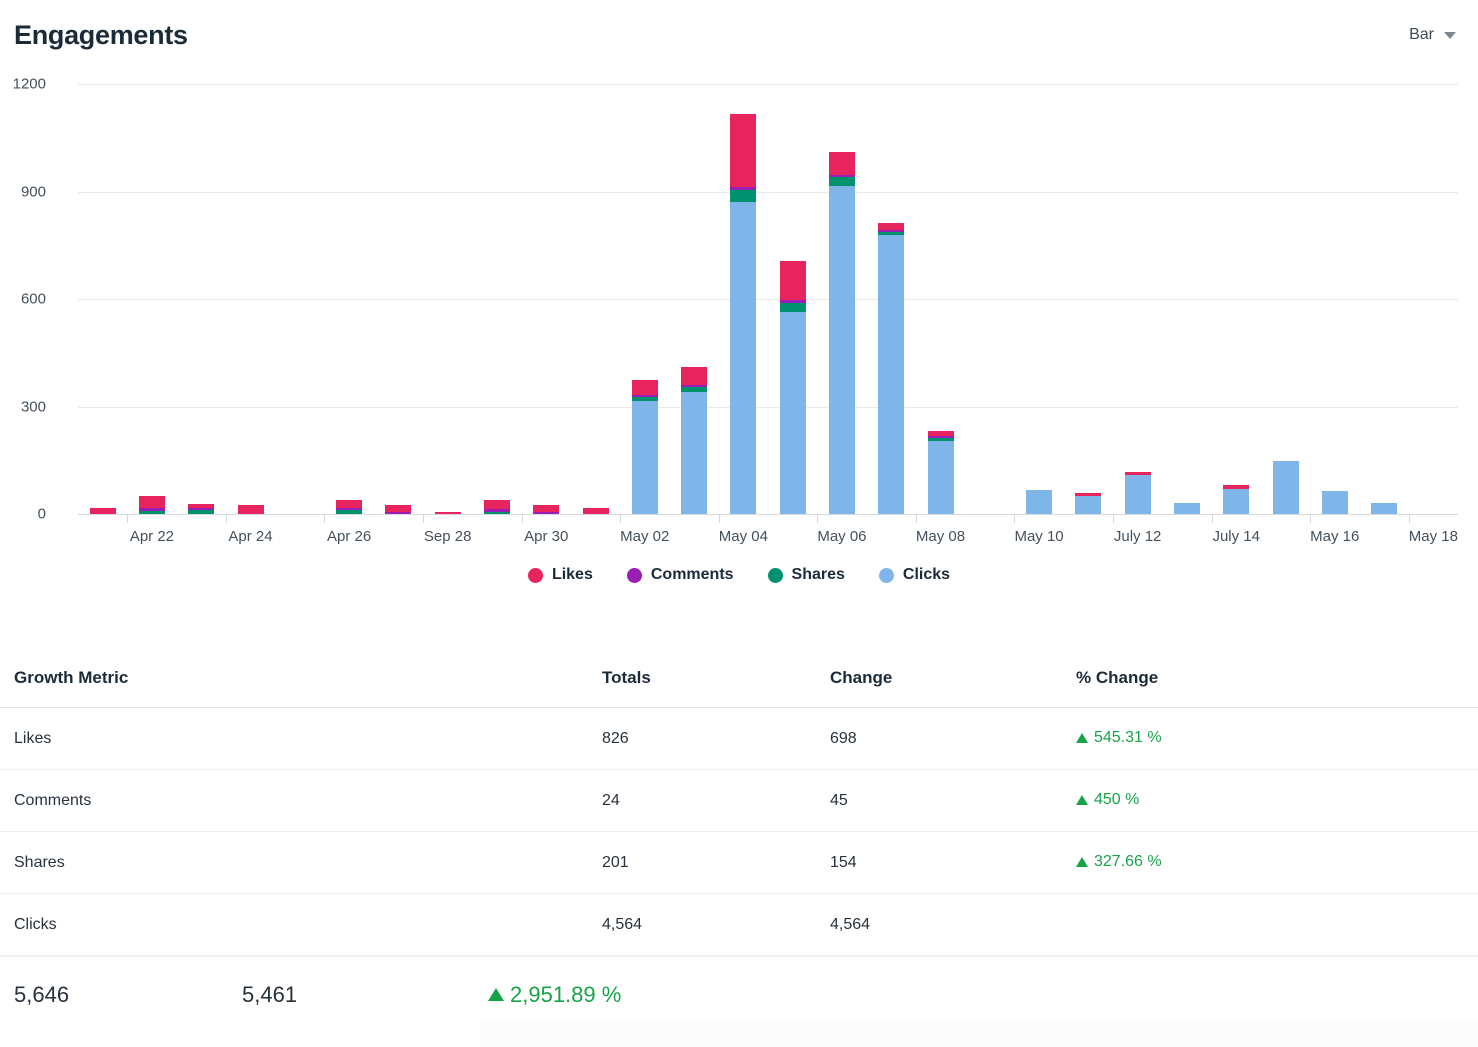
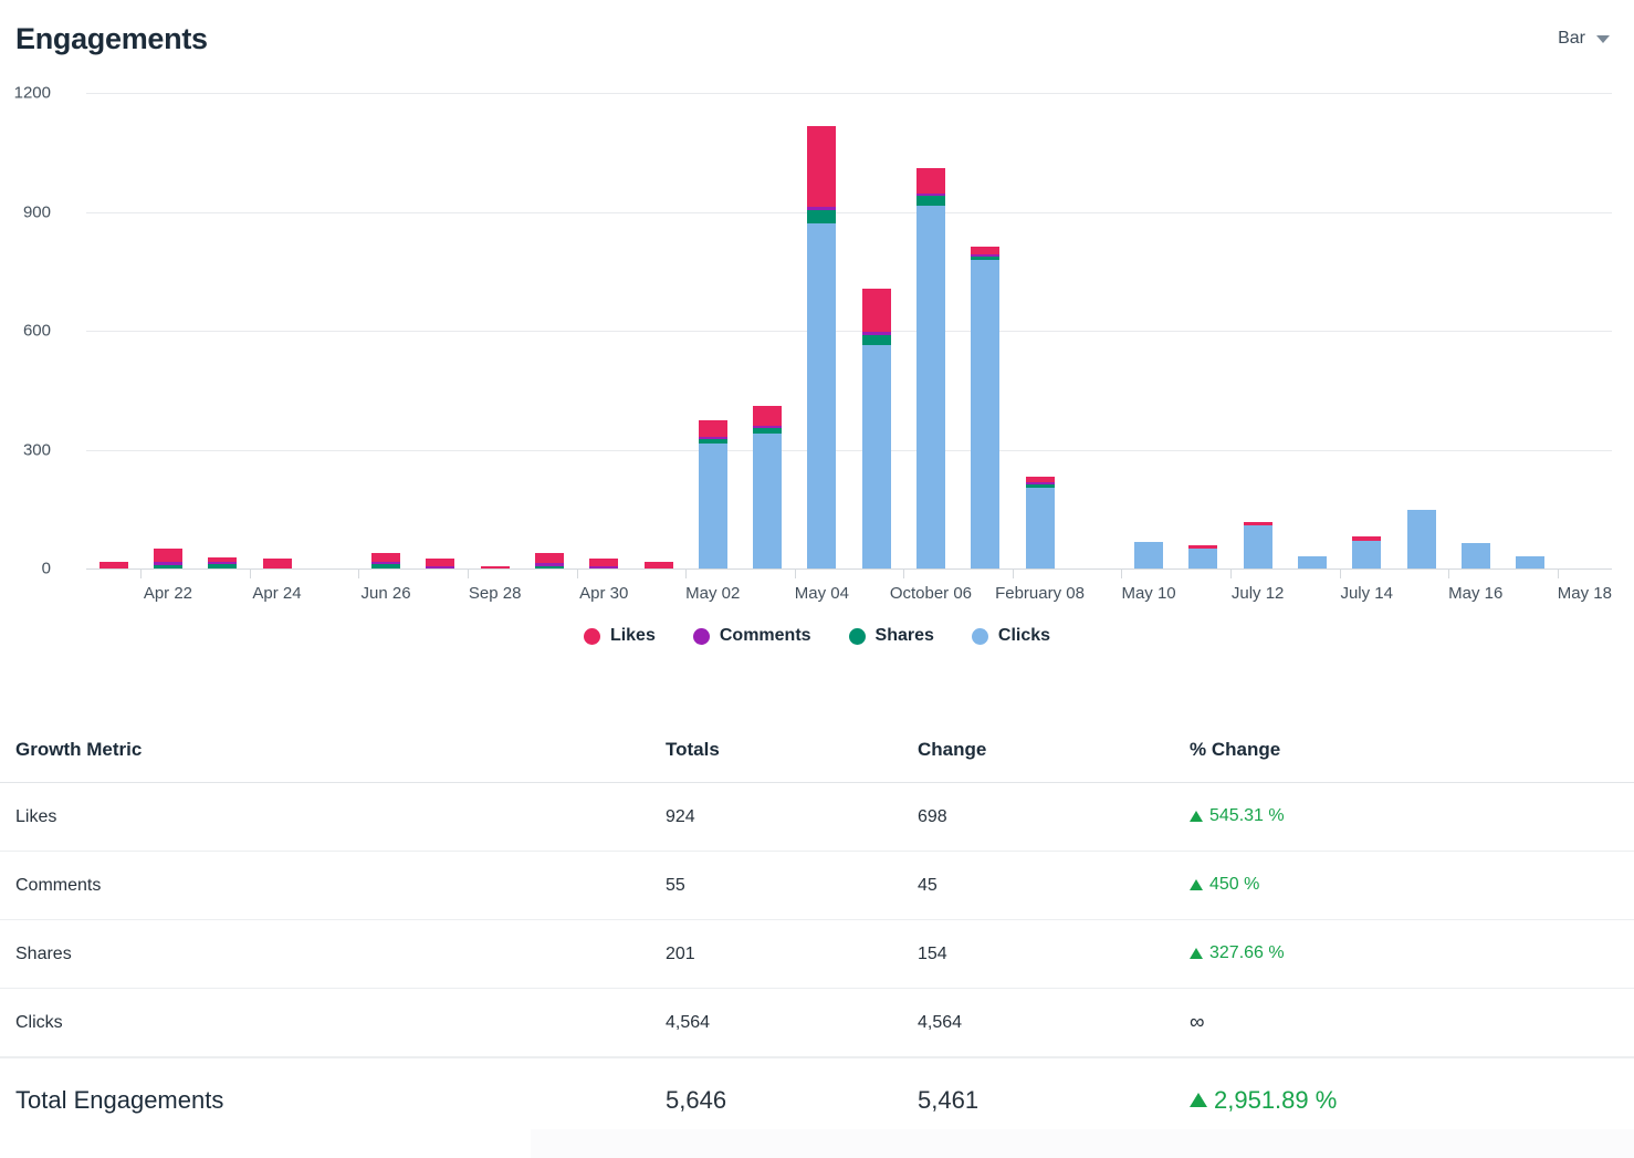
  Engagements
  Bar
  0
  300
  600
  900
  1200
  Apr 22
  Apr 24
- Apr 26
+ Jun 26
  Sep 28
  Apr 30
  May 02
  May 04
- May 06
+ October 06
- May 08
+ February 08
  May 10
  July 12
  July 14
  May 16
  May 18
  Likes
  Comments
  Shares
  Clicks
  Growth Metric
  Totals
  Change
  % Change
  Likes
- 826
+ 924
  698
  545.31 %
  Comments
- 24
+ 55
  45
  450 %
  Shares
  201
  154
  327.66 %
  Clicks
  4,564
  4,564
+ ∞
+ Total Engagements
  5,646
  5,461
  2,951.89 %
